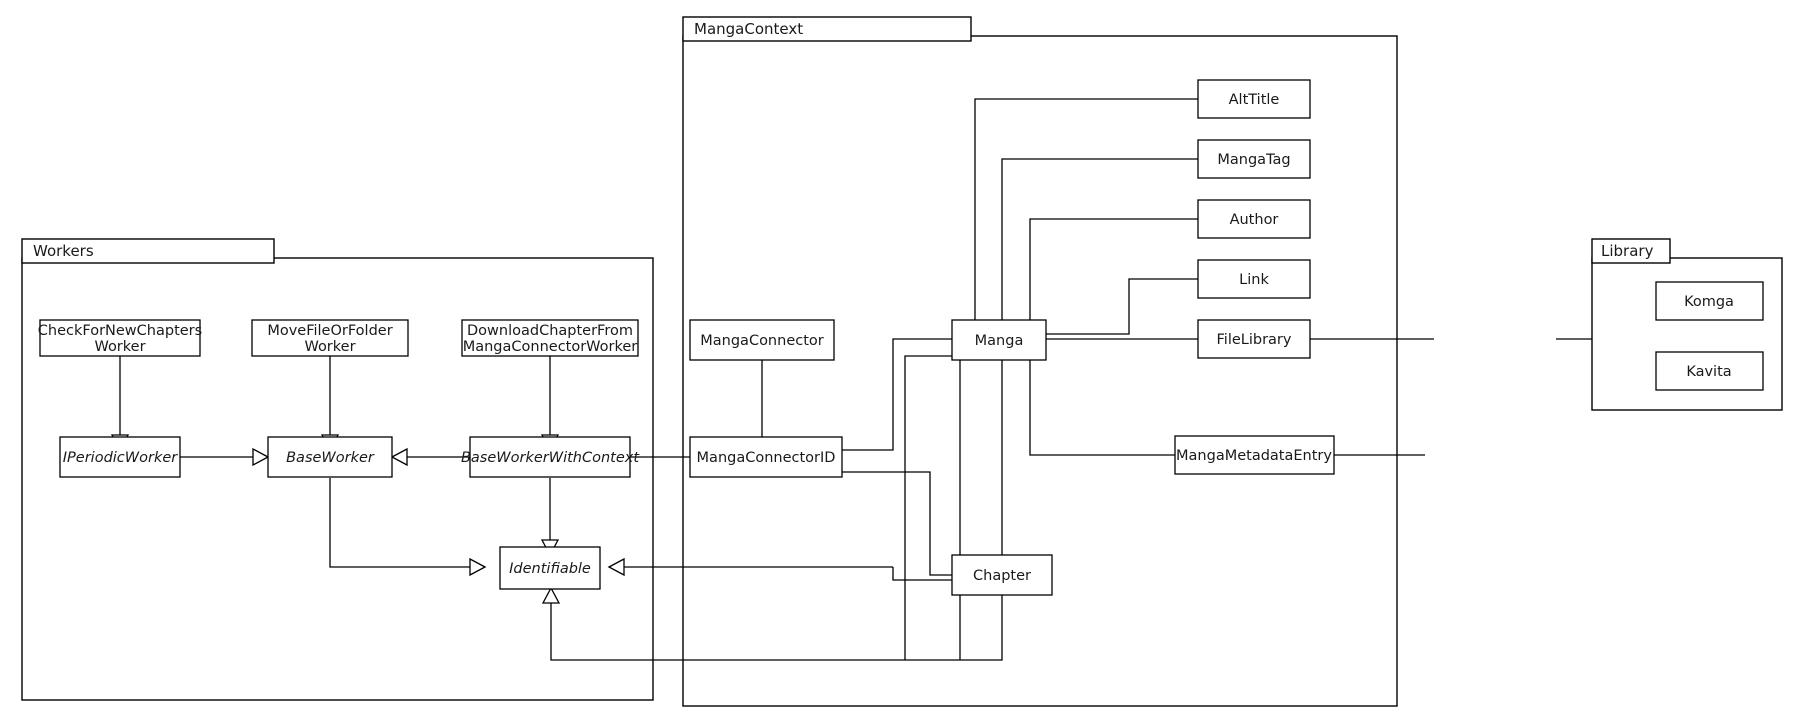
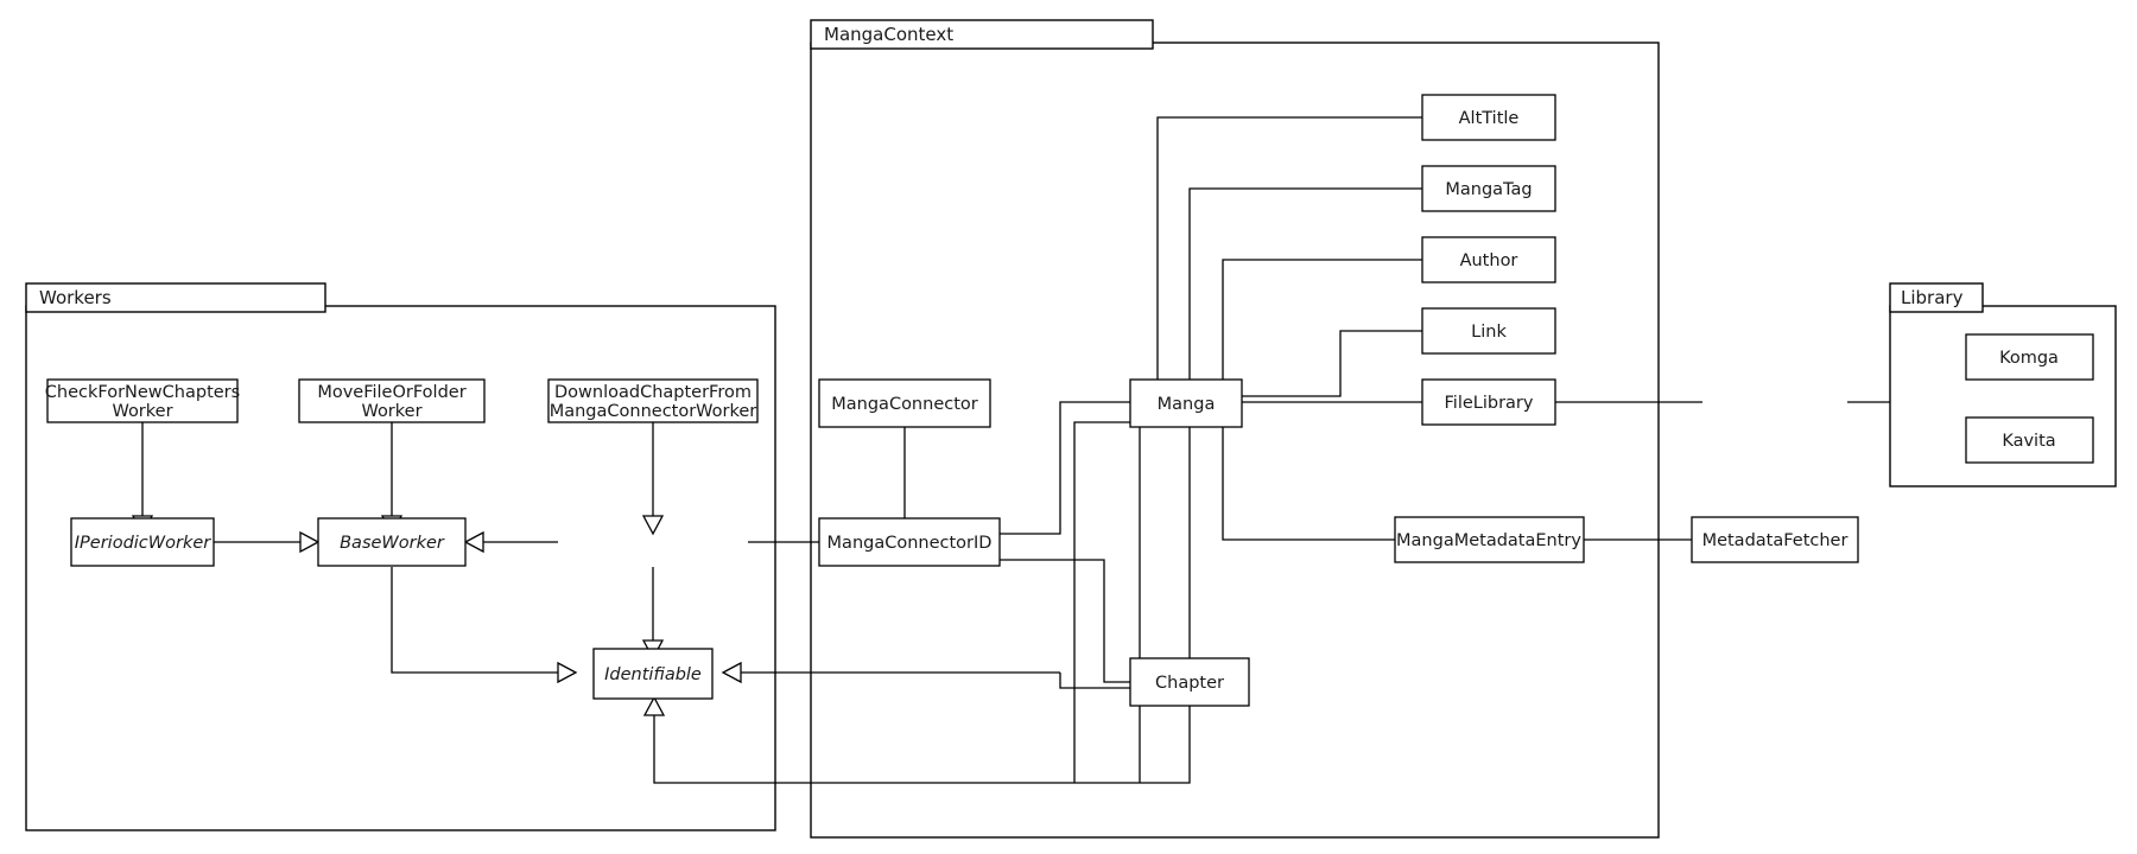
  MangaContext
  Workers
  Library
  CheckForNewChapters
  Worker
  MoveFileOrFolder
  Worker
  DownloadChapterFrom
  MangaConnectorWorker
  IPeriodicWorker
  BaseWorker
- BaseWorkerWithContext
  Identifiable
  MangaConnector
  MangaConnectorID
  Manga
  Chapter
  AltTitle
  MangaTag
  Author
  Link
  FileLibrary
  MangaMetadataEntry
+ MetadataFetcher
  Komga
  Kavita
